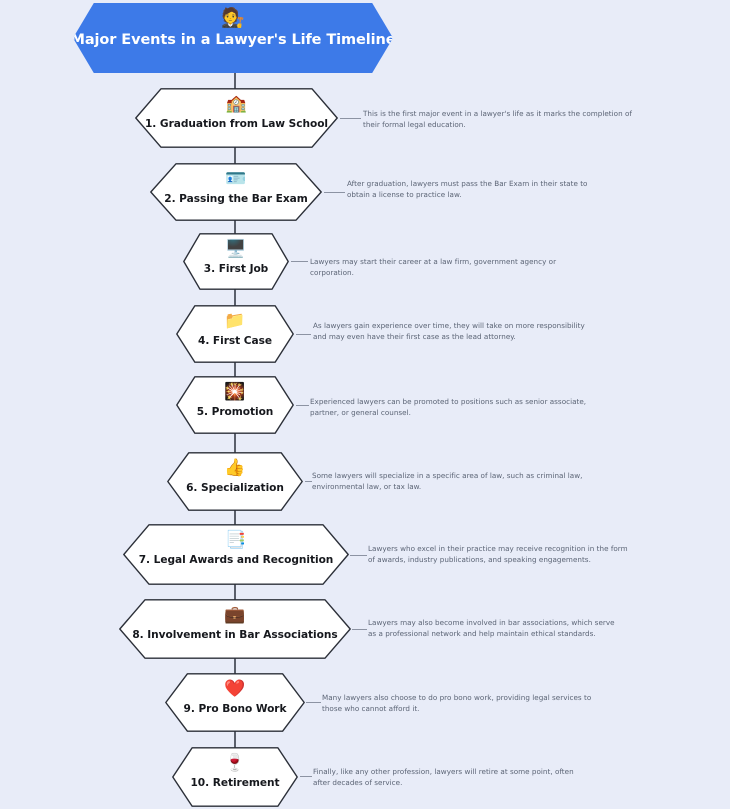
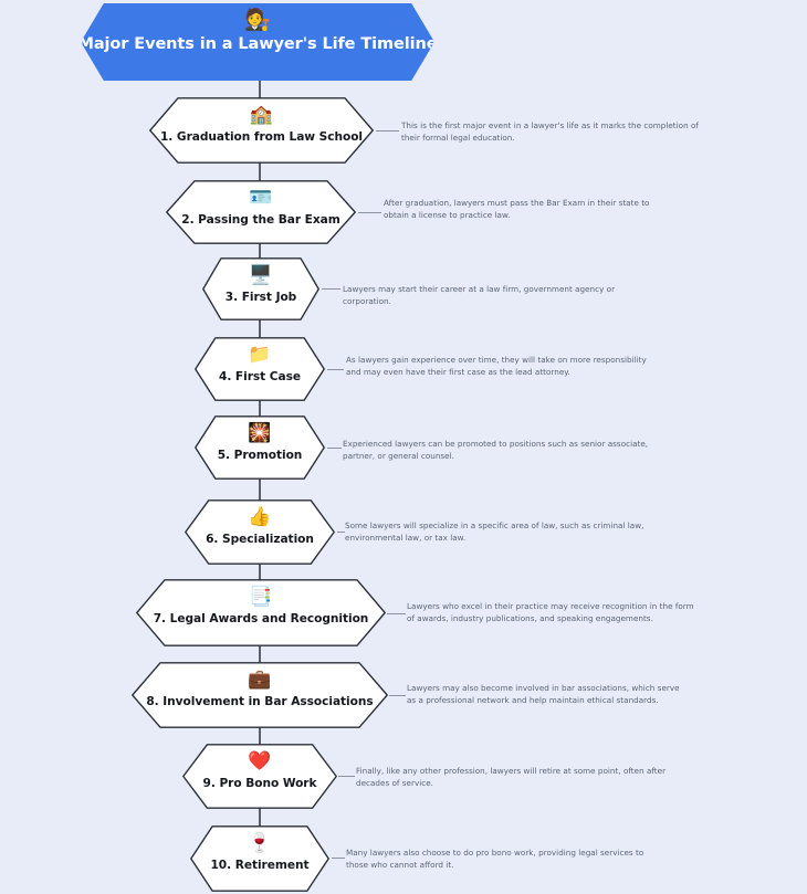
  🧑‍⚖️
  Major Events in a Lawyer's Life Timeline
  🏫
  1. Graduation from Law School
  This is the first major event in a lawyer's life as it marks the completion of their formal legal education.
  🪪
  2. Passing the Bar Exam
  After graduation, lawyers must pass the Bar Exam in their state to obtain a license to practice law.
  🖥️
  3. First Job
  Lawyers may start their career at a law firm, government agency or corporation.
  📁
  4. First Case
  As lawyers gain experience over time, they will take on more responsibility and may even have their first case as the lead attorney.
  🎇
  5. Promotion
  Experienced lawyers can be promoted to positions such as senior associate, partner, or general counsel.
  👍
  6. Specialization
  Some lawyers will specialize in a specific area of law, such as criminal law, environmental law, or tax law.
  📑
  7. Legal Awards and Recognition
  Lawyers who excel in their practice may receive recognition in the form of awards, industry publications, and speaking engagements.
  💼
  8. Involvement in Bar Associations
  Lawyers may also become involved in bar associations, which serve as a professional network and help maintain ethical standards.
  ❤️
  9. Pro Bono Work
- Many lawyers also choose to do pro bono work, providing legal services to those who cannot afford it.
+ Finally, like any other profession, lawyers will retire at some point, often after decades of service.
  🍷
  10. Retirement
- Finally, like any other profession, lawyers will retire at some point, often after decades of service.
+ Many lawyers also choose to do pro bono work, providing legal services to those who cannot afford it.
